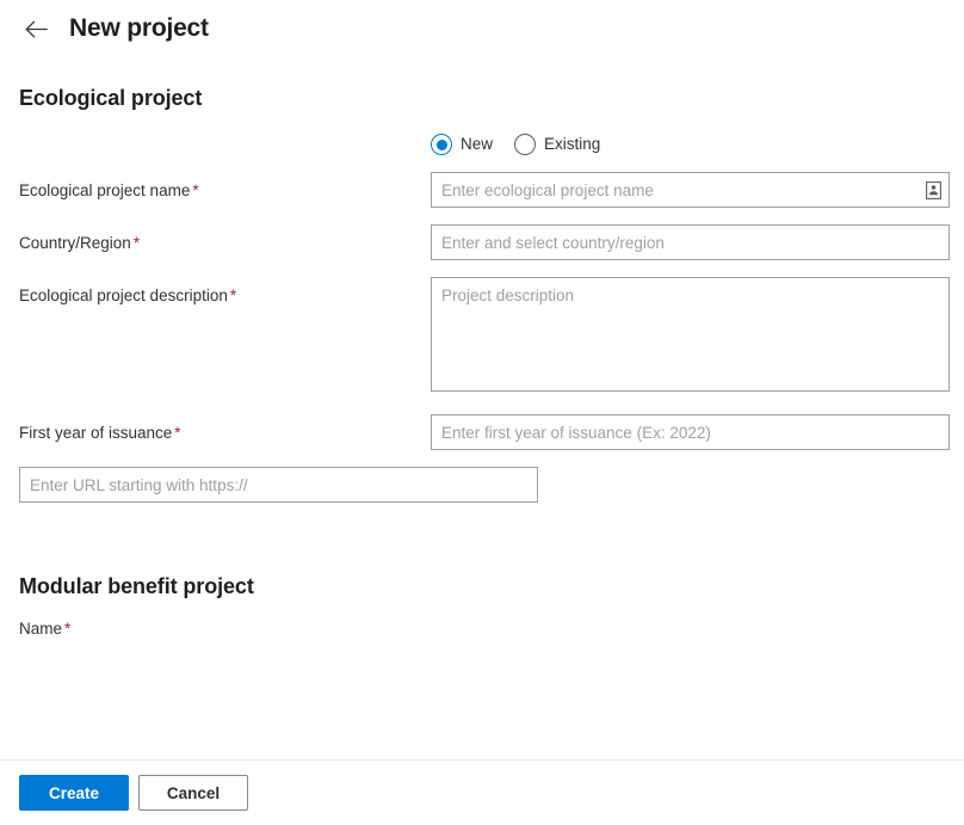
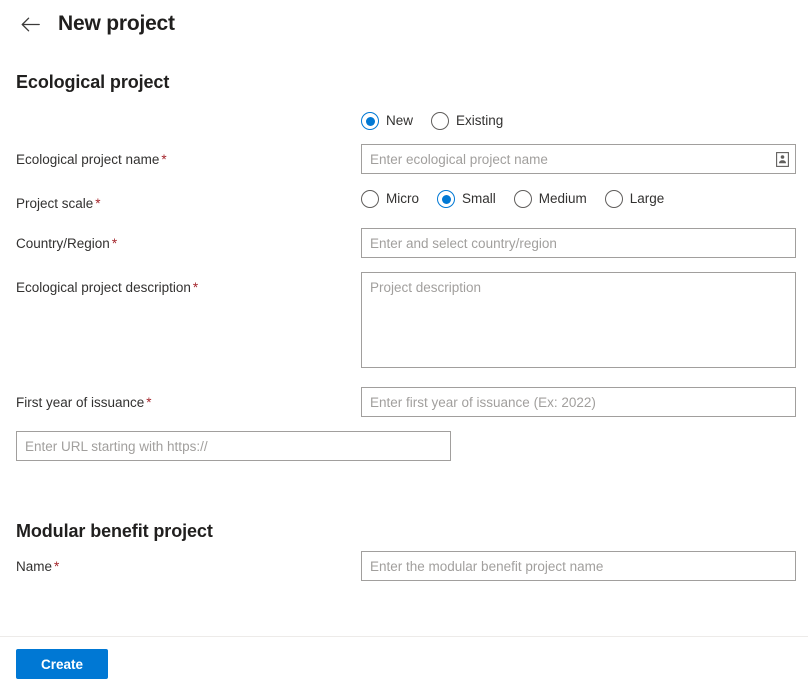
  New project
  Ecological project
  New
  Existing
  Ecological project name *
  Enter ecological project name
+ Project scale *
+ Micro
+ Small
+ Medium
+ Large
  Country/Region *
  Enter and select country/region
  Ecological project description *
  Project description
  First year of issuance *
  Enter first year of issuance (Ex: 2022)
  Enter URL starting with https://
  Modular benefit project
  Name *
+ Enter the modular benefit project name
  Create
- Cancel
